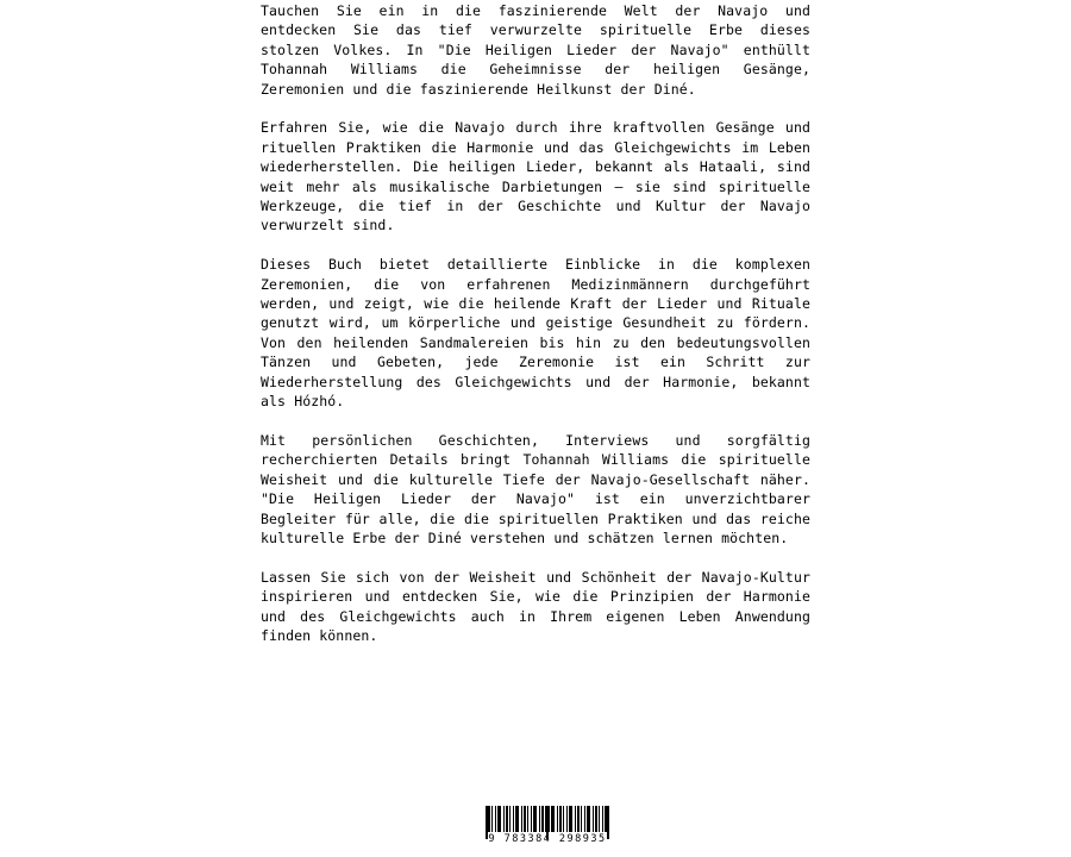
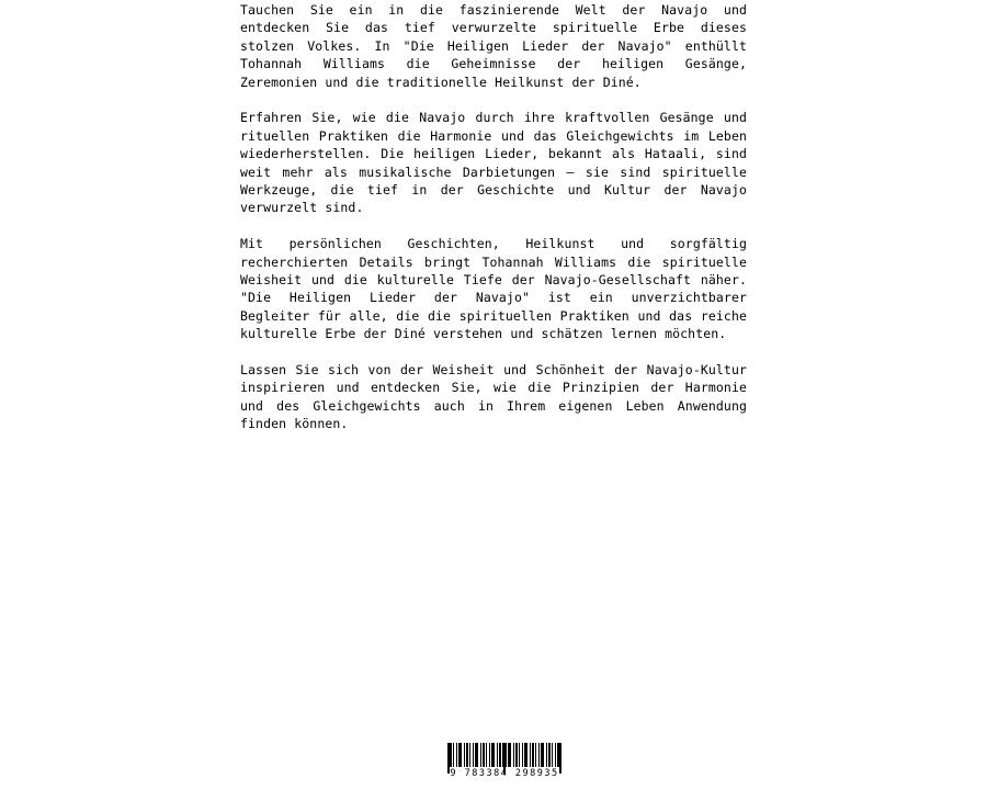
- Tauchen Sie ein in die faszinierende Welt der Navajo und entdecken Sie das tief verwurzelte spirituelle Erbe dieses stolzen Volkes. In "Die Heiligen Lieder der Navajo" enthüllt Tohannah Williams die Geheimnisse der heiligen Gesänge, Zeremonien und die faszinierende Heilkunst der Diné.
+ Tauchen Sie ein in die faszinierende Welt der Navajo und entdecken Sie das tief verwurzelte spirituelle Erbe dieses stolzen Volkes. In "Die Heiligen Lieder der Navajo" enthüllt Tohannah Williams die Geheimnisse der heiligen Gesänge, Zeremonien und die traditionelle Heilkunst der Diné.
  Erfahren Sie, wie die Navajo durch ihre kraftvollen Gesänge und rituellen Praktiken die Harmonie und das Gleichgewichts im Leben wiederherstellen. Die heiligen Lieder, bekannt als Hataali, sind weit mehr als musikalische Darbietungen – sie sind spirituelle Werkzeuge, die tief in der Geschichte und Kultur der Navajo verwurzelt sind.
- Dieses Buch bietet detaillierte Einblicke in die komplexen Zeremonien, die von erfahrenen Medizinmännern durchgeführt werden, und zeigt, wie die heilende Kraft der Lieder und Rituale genutzt wird, um körperliche und geistige Gesundheit zu fördern. Von den heilenden Sandmalereien bis hin zu den bedeutungsvollen Tänzen und Gebeten, jede Zeremonie ist ein Schritt zur Wiederherstellung des Gleichgewichts und der Harmonie, bekannt als Hózhó.
- Mit persönlichen Geschichten, Interviews und sorgfältig recherchierten Details bringt Tohannah Williams die spirituelle Weisheit und die kulturelle Tiefe der Navajo-Gesellschaft näher. "Die Heiligen Lieder der Navajo" ist ein unverzichtbarer Begleiter für alle, die die spirituellen Praktiken und das reiche kulturelle Erbe der Diné verstehen und schätzen lernen möchten.
+ Mit persönlichen Geschichten, Heilkunst und sorgfältig recherchierten Details bringt Tohannah Williams die spirituelle Weisheit und die kulturelle Tiefe der Navajo-Gesellschaft näher. "Die Heiligen Lieder der Navajo" ist ein unverzichtbarer Begleiter für alle, die die spirituellen Praktiken und das reiche kulturelle Erbe der Diné verstehen und schätzen lernen möchten.
  Lassen Sie sich von der Weisheit und Schönheit der Navajo-Kultur inspirieren und entdecken Sie, wie die Prinzipien der Harmonie und des Gleichgewichts auch in Ihrem eigenen Leben Anwendung finden können.
  9 783384 298935
